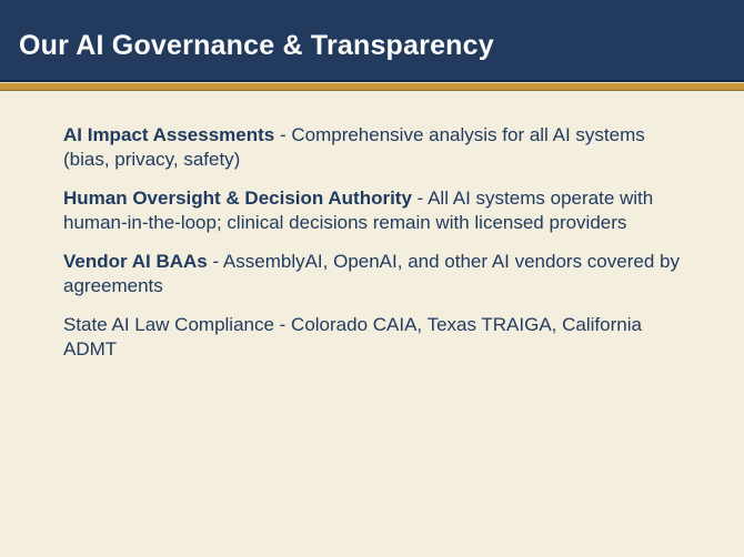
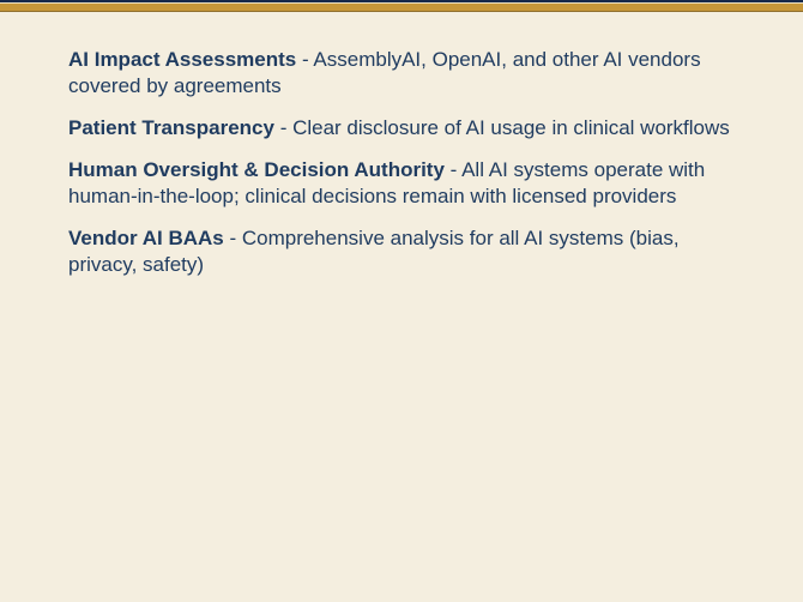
- Our AI Governance & Transparency
- AI Impact Assessments - Comprehensive analysis for all AI systems (bias, privacy, safety)
+ AI Impact Assessments - AssemblyAI, OpenAI, and other AI vendors covered by agreements
+ Patient Transparency - Clear disclosure of AI usage in clinical workflows
  Human Oversight & Decision Authority - All AI systems operate with human-in-the-loop; clinical decisions remain with licensed providers
- Vendor AI BAAs - AssemblyAI, OpenAI, and other AI vendors covered by agreements
+ Vendor AI BAAs - Comprehensive analysis for all AI systems (bias, privacy, safety)
- State AI Law Compliance - Colorado CAIA, Texas TRAIGA, California ADMT
